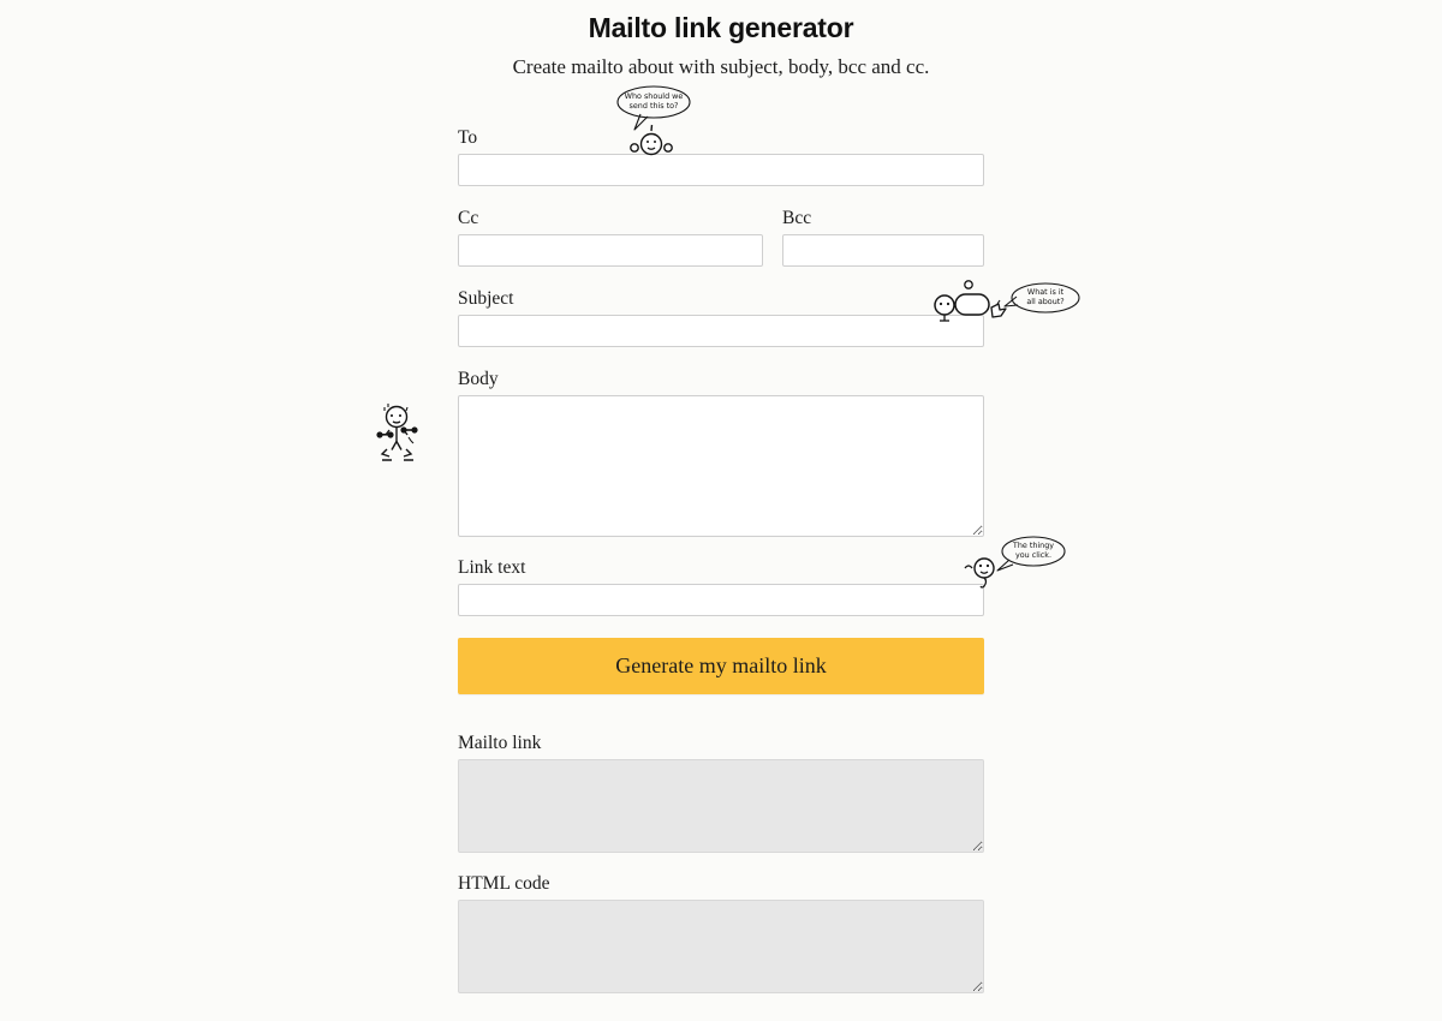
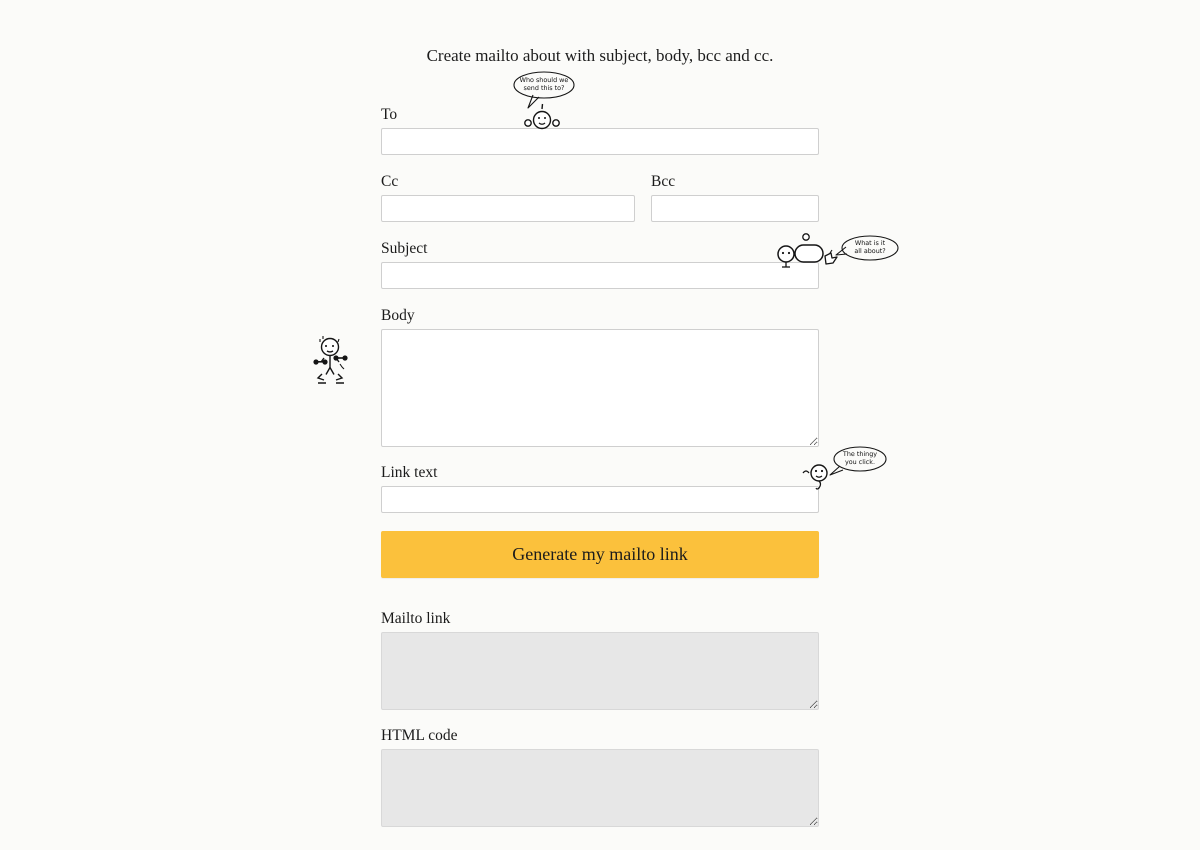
- Mailto link generator
  Create mailto about with subject, body, bcc and cc.
  To
  Cc
  Bcc
  Subject
  Body
  Link text
  Mailto link
  HTML code
  Generate my mailto link
  Who should we
  send this to?
  What is it
  all about?
  The thingy
  you click.
